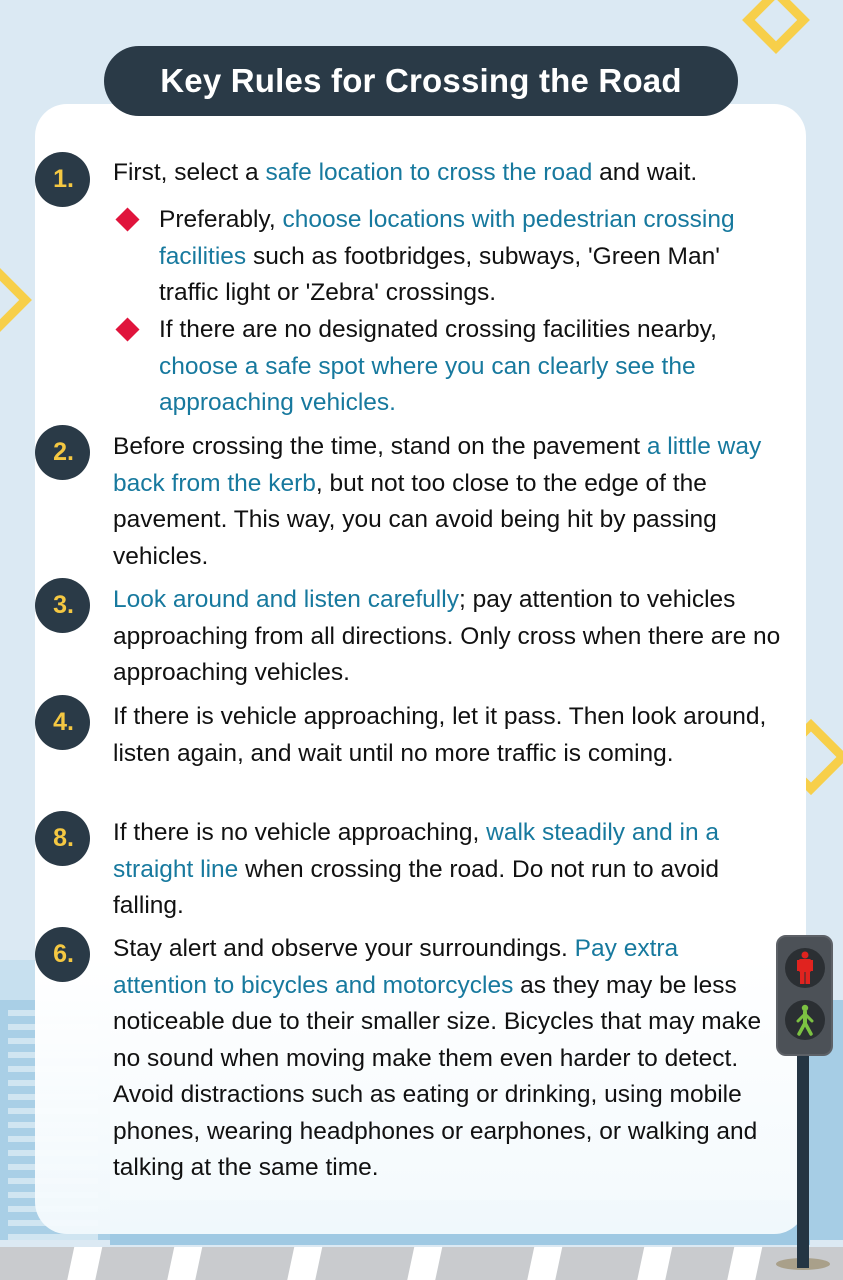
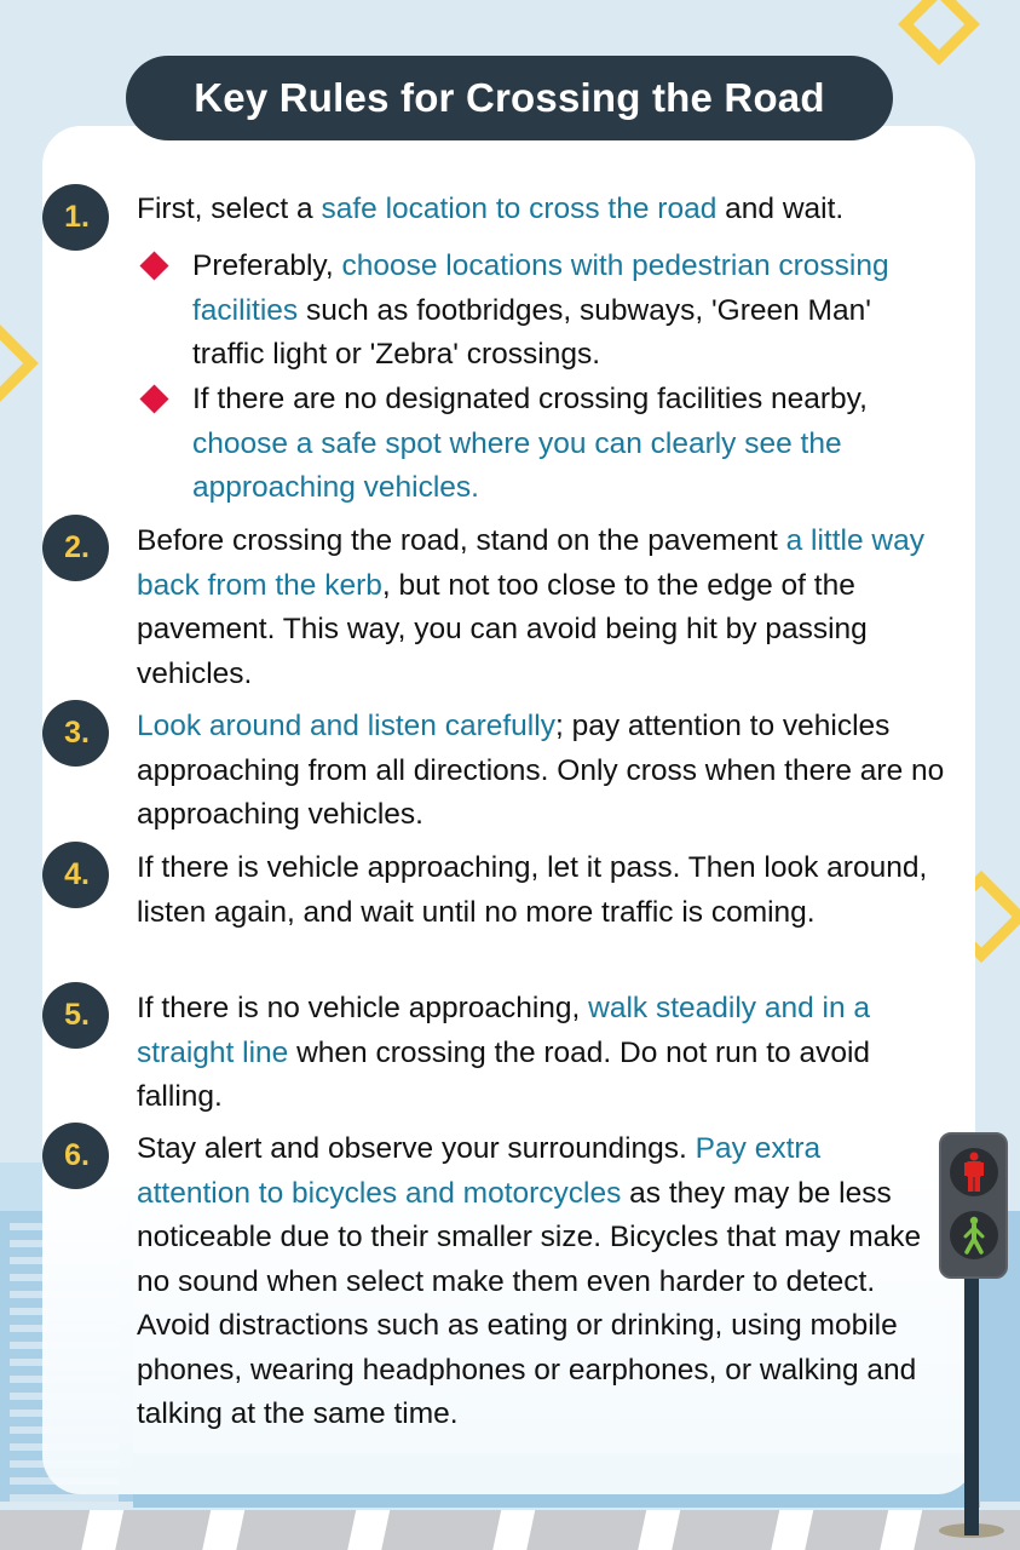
  Key Rules for Crossing the Road
  1.
  First, select a safe location to cross the road and wait.
  Preferably, choose locations with pedestrian crossing facilities such as footbridges, subways, 'Green Man' traffic light or 'Zebra' crossings.
  If there are no designated crossing facilities nearby, choose a safe spot where you can clearly see the approaching vehicles.
  2.
- Before crossing the time, stand on the pavement a little way back from the kerb, but not too close to the edge of the pavement. This way, you can avoid being hit by passing vehicles.
+ Before crossing the road, stand on the pavement a little way back from the kerb, but not too close to the edge of the pavement. This way, you can avoid being hit by passing vehicles.
  3.
  Look around and listen carefully; pay attention to vehicles approaching from all directions. Only cross when there are no approaching vehicles.
  4.
  If there is vehicle approaching, let it pass. Then look around, listen again, and wait until no more traffic is coming.
- 8.
+ 5.
  If there is no vehicle approaching, walk steadily and in a straight line when crossing the road. Do not run to avoid falling.
  6.
- Stay alert and observe your surroundings. Pay extra attention to bicycles and motorcycles as they may be less noticeable due to their smaller size. Bicycles that may make no sound when moving make them even harder to detect. Avoid distractions such as eating or drinking, using mobile phones, wearing headphones or earphones, or walking and talking at the same time.
+ Stay alert and observe your surroundings. Pay extra attention to bicycles and motorcycles as they may be less noticeable due to their smaller size. Bicycles that may make no sound when select make them even harder to detect. Avoid distractions such as eating or drinking, using mobile phones, wearing headphones or earphones, or walking and talking at the same time.
